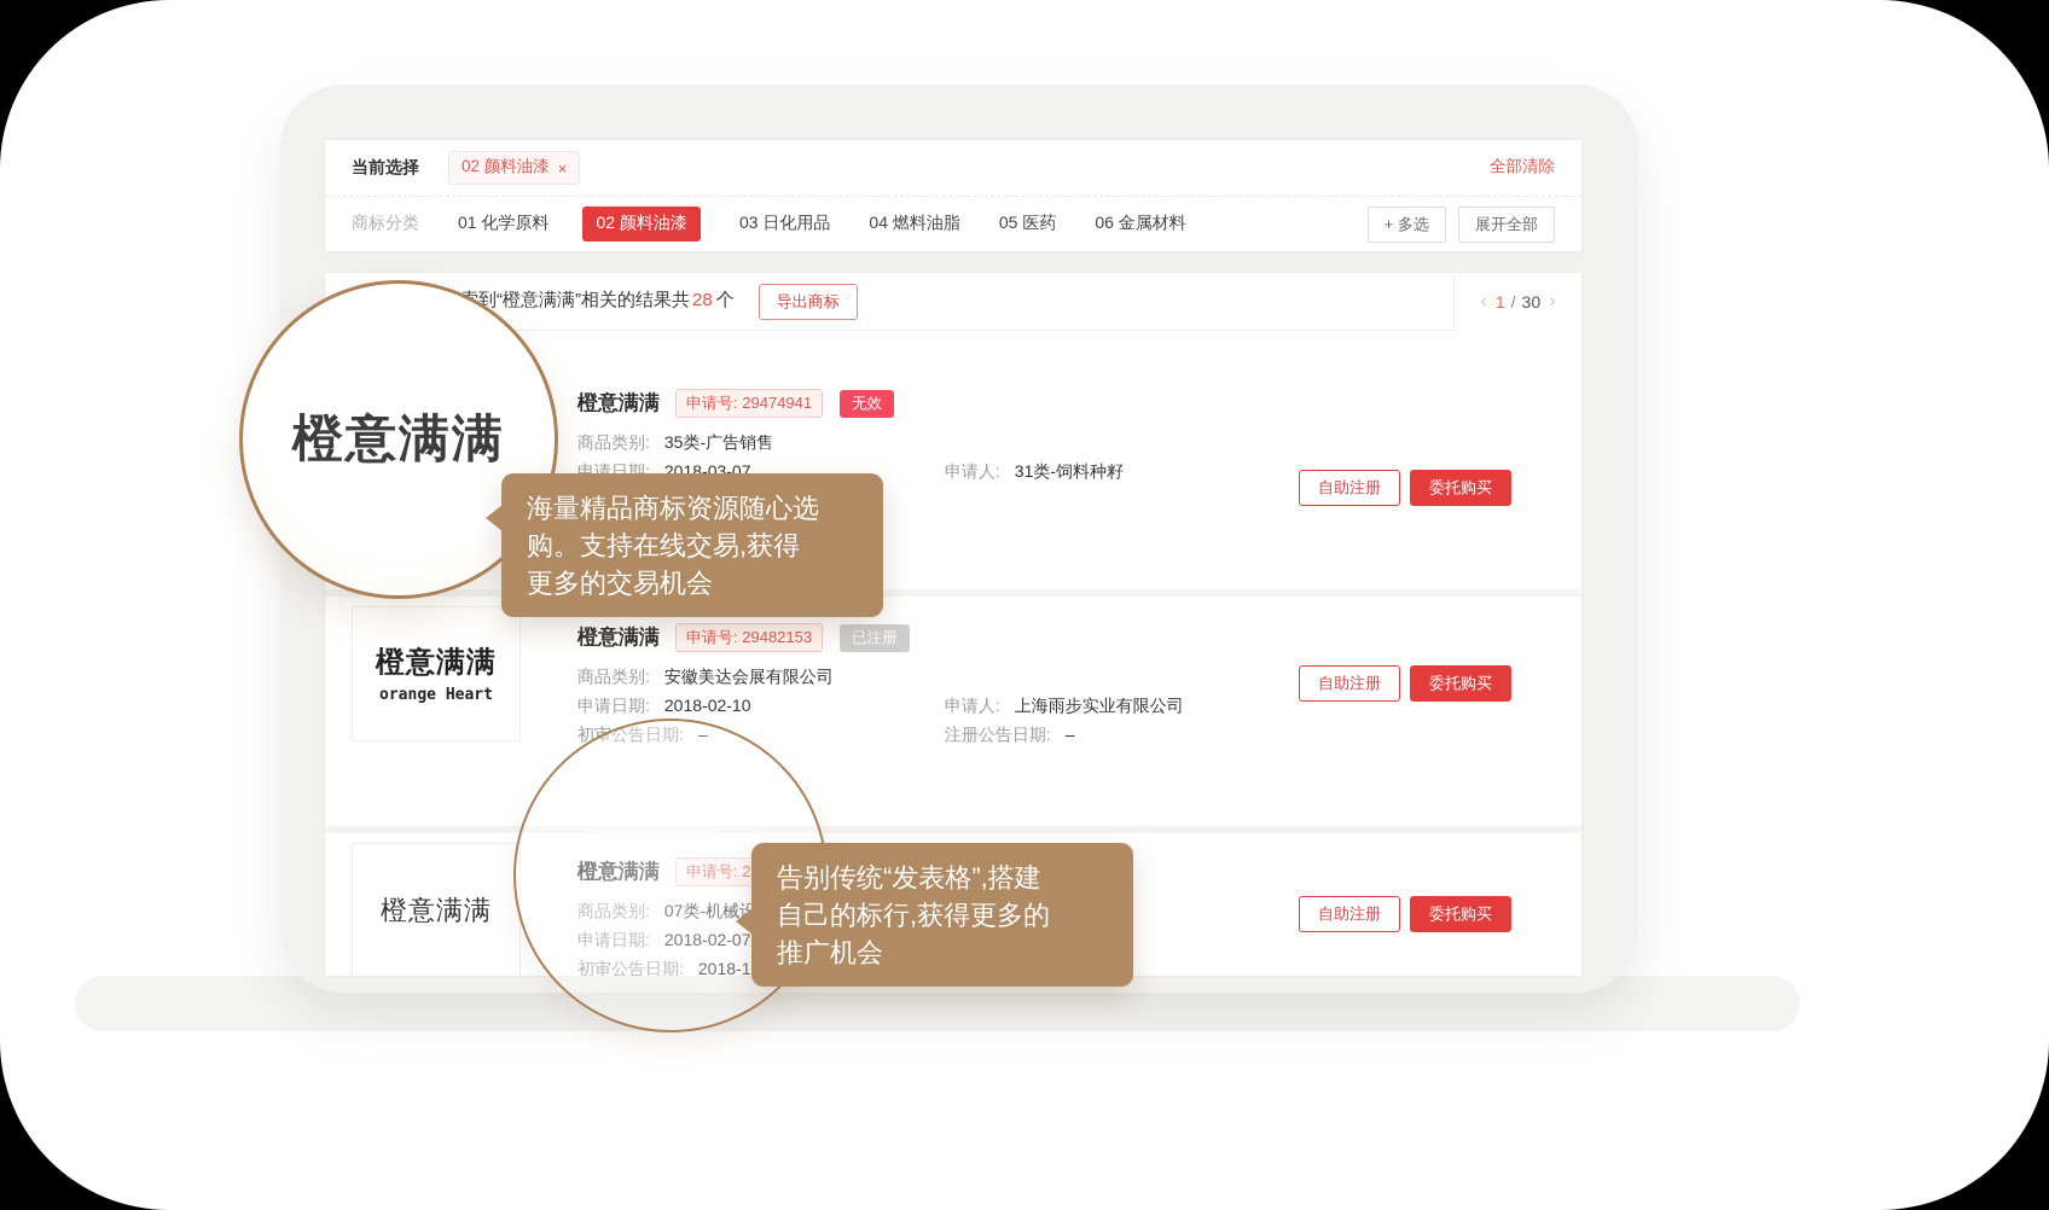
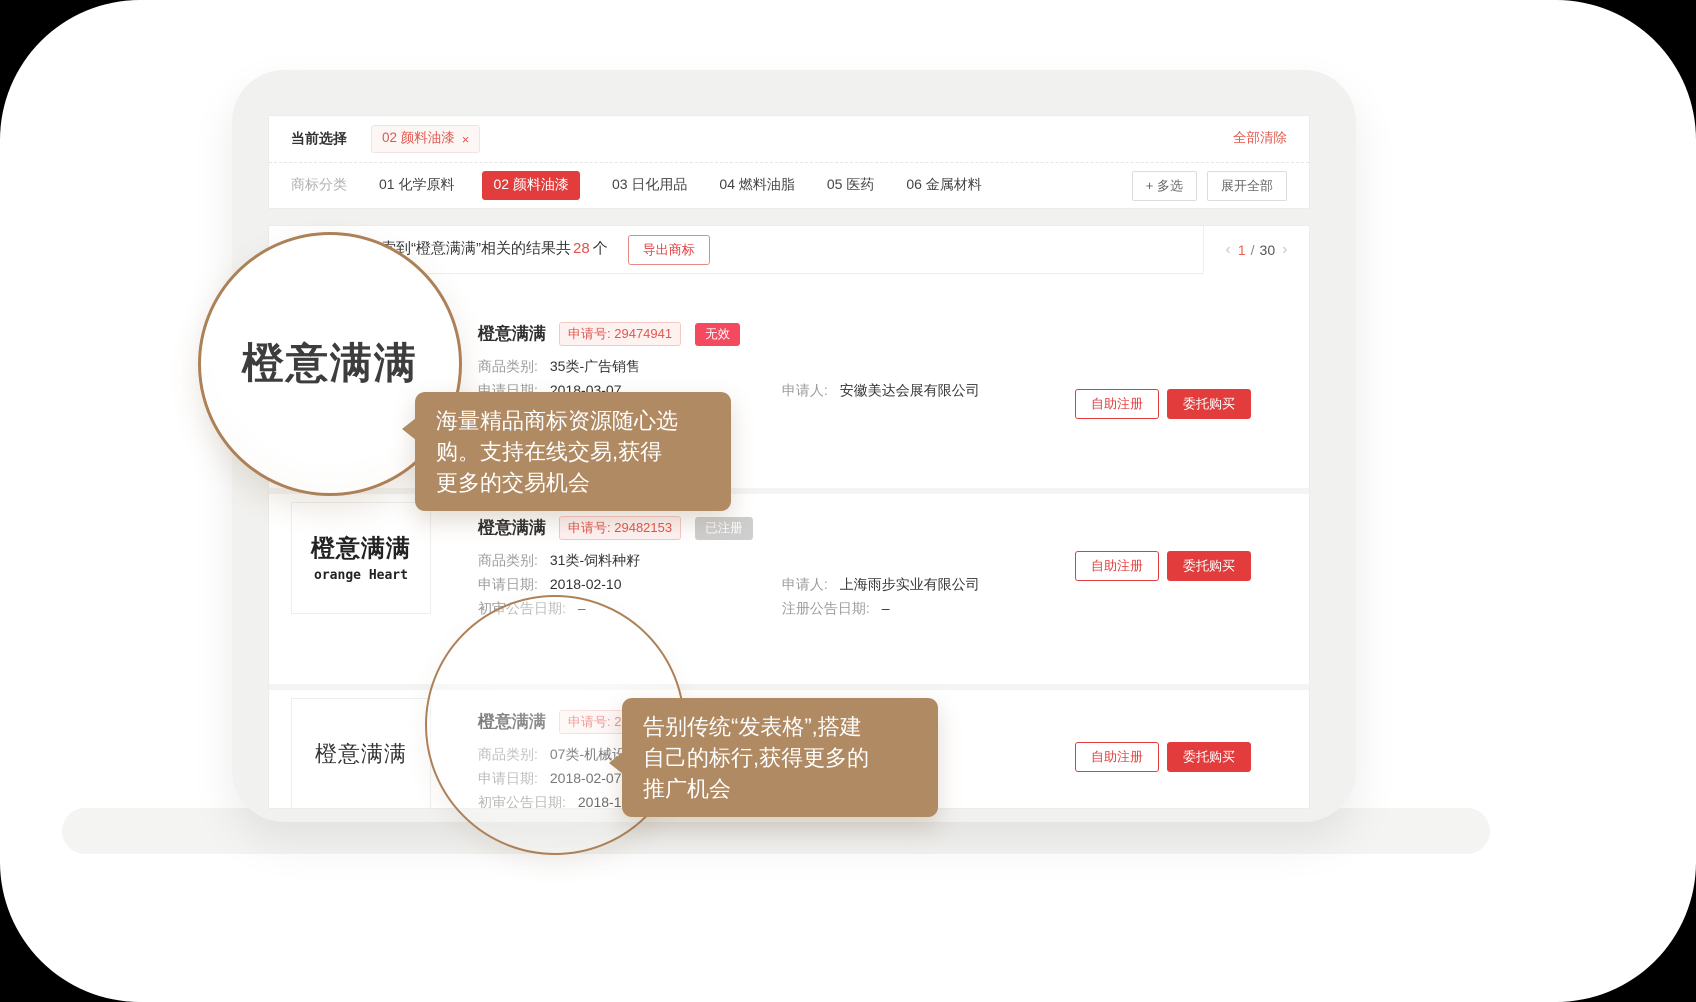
  当前选择
  02 颜料油漆
  ×
  全部清除
  商标分类
  01 化学原料
  02 颜料油漆
  03 日化用品
  04 燃料油脂
  05 医药
  06 金属材料
  + 多选
  展开全部
  导出商标
  ‹
  1
  /
  30
  ›
  橙意满满
  申请号: 29474941
  无效
  商品类别: 35类-广告销售
- 申请日期: 2018-03-07 申请人: 31类-饲料种籽
+ 申请日期: 2018-03-07 申请人: 安徽美达会展有限公司
  自助注册
  委托购买
  橙意满满
  orange Heart
  橙意满满
  申请号: 29482153
  已注册
- 商品类别: 安徽美达会展有限公司
+ 商品类别: 31类-饲料种籽
  申请日期: 2018-02-10 申请人: 上海雨步实业有限公司
  自助注册
  委托购买
  橙意满满
  自助注册
  委托购买
  橙意满满
  海量精品商标资源随心选
  购。支持在线交易,获得
  更多的交易机会
  告别传统“发表格”,搭建
  自己的标行,获得更多的
  推广机会
